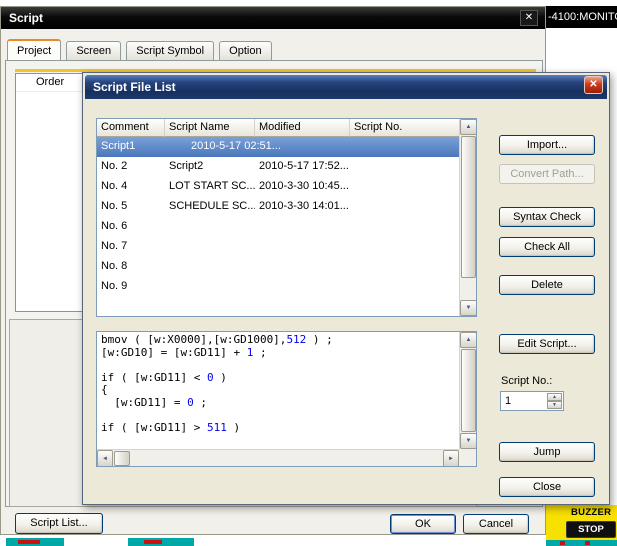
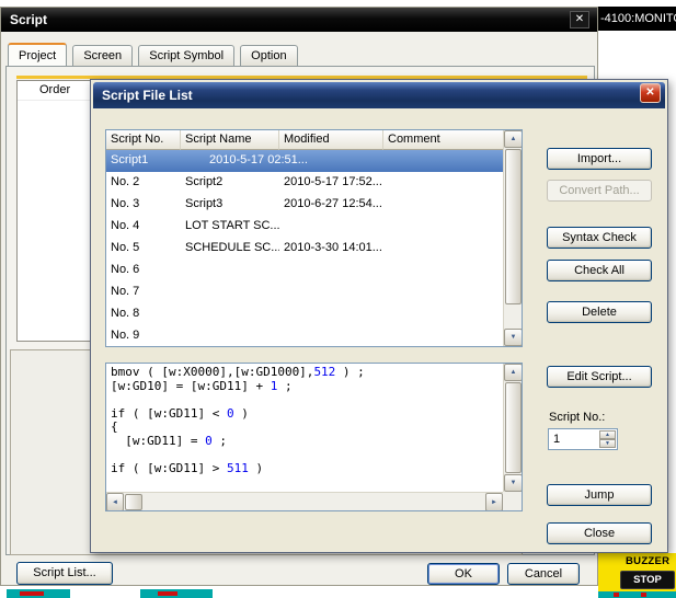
  -4100:MONIT
  BUZZER
  STOP
  Script
  ✕
  Project Screen Script Symbol Option
  Order
  Script List...
  OK
  Cancel
  Script File List
  ✕
- Comment
+ Script No.
  Script Name
  Modified
- Script No.
+ Comment
  Script1
  2010-5-17 02:51...
  No. 2
  Script2
  2010-5-17 17:52...
+ No. 3
+ Script3
+ 2010-6-27 12:54...
  No. 4
  LOT START SC...
- 2010-3-30 10:45...
  No. 5
  SCHEDULE SC...
  2010-3-30 14:01...
  No. 6
  No. 7
  No. 8
  No. 9
  bmov ( [w:X0000],[w:GD1000],512 ) ;
  [w:GD10] = [w:GD11] + 1 ;
  if ( [w:GD11] < 0 )
  {
  [w:GD11] = 0 ;
  if ( [w:GD11] > 511 )
  Import...
  Convert Path...
  Syntax Check
  Check All
  Delete
  Edit Script...
  Script No.:
  1
  Jump
  Close
